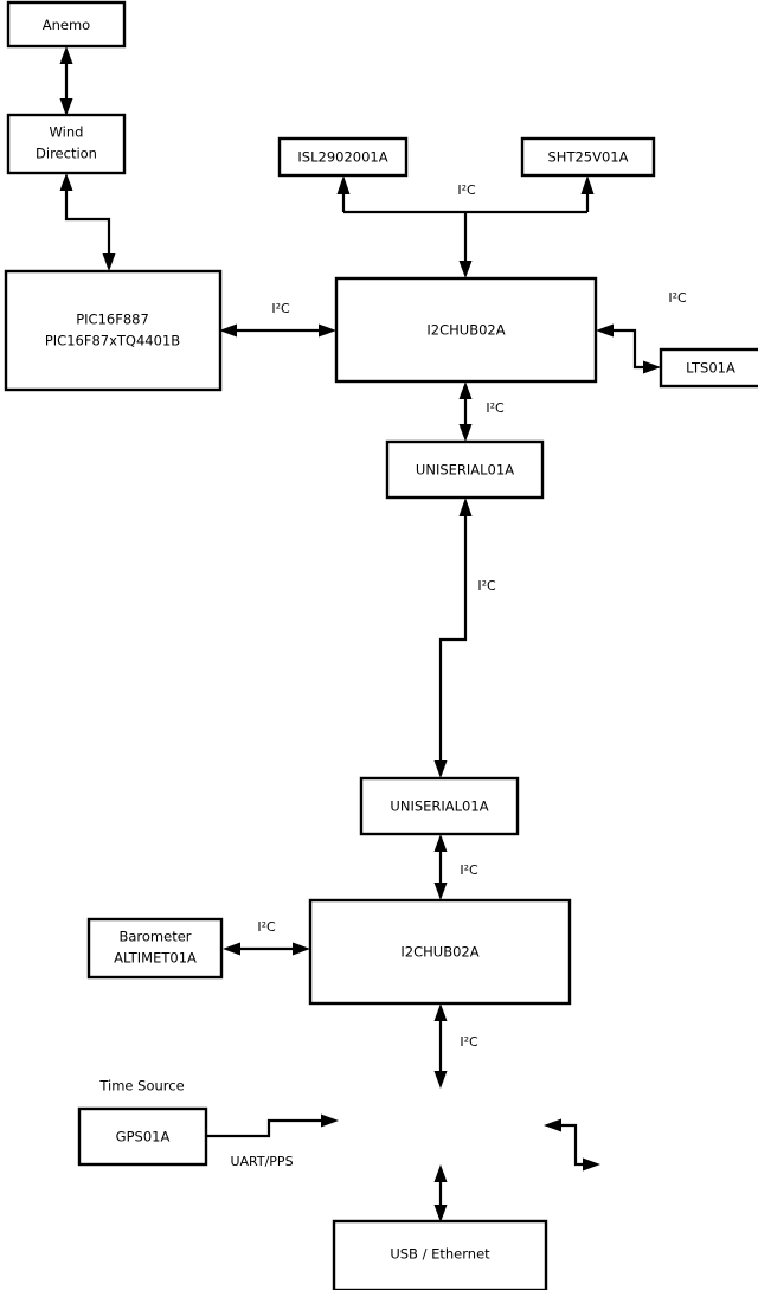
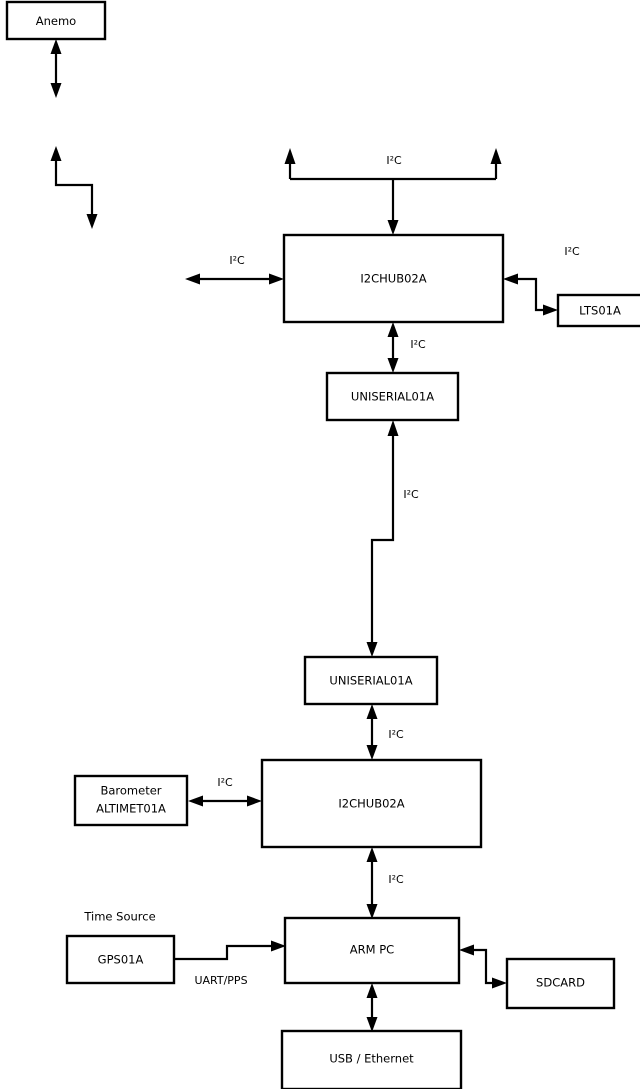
  I²C
  I²C
  I²C
  I²C
  I²C
  I²C
  I²C
  I²C
  UART/PPS
  Anemo
- Wind
- Direction
- PIC16F887
- PIC16F87xTQ4401B
- ISL2902001A
- SHT25V01A
  I2CHUB02A
  LTS01A
  UNISERIAL01A
  UNISERIAL01A
  I2CHUB02A
  Barometer
  ALTIMET01A
  Time Source
  GPS01A
+ ARM PC
+ SDCARD
  USB / Ethernet
